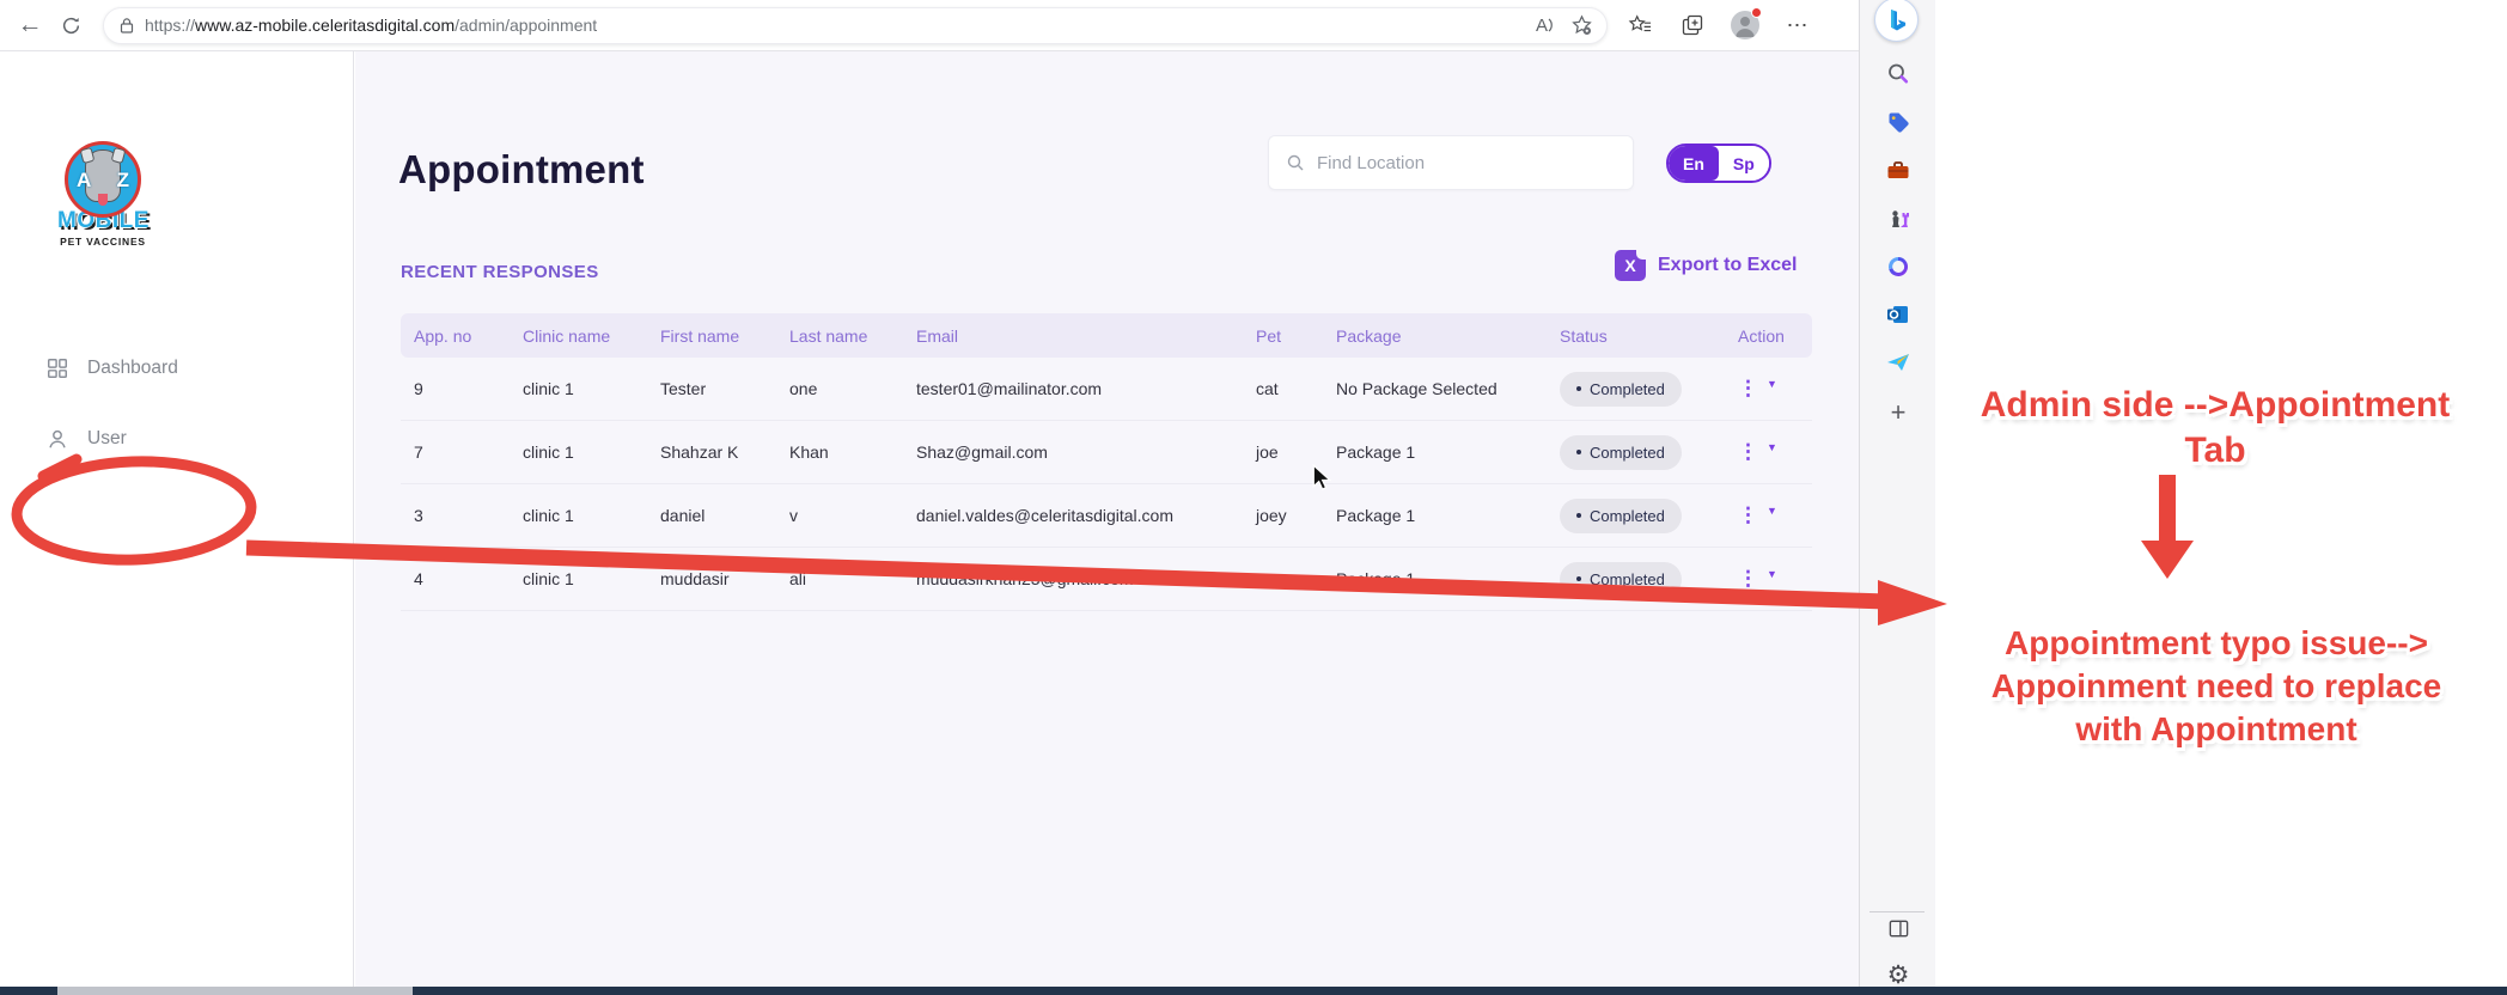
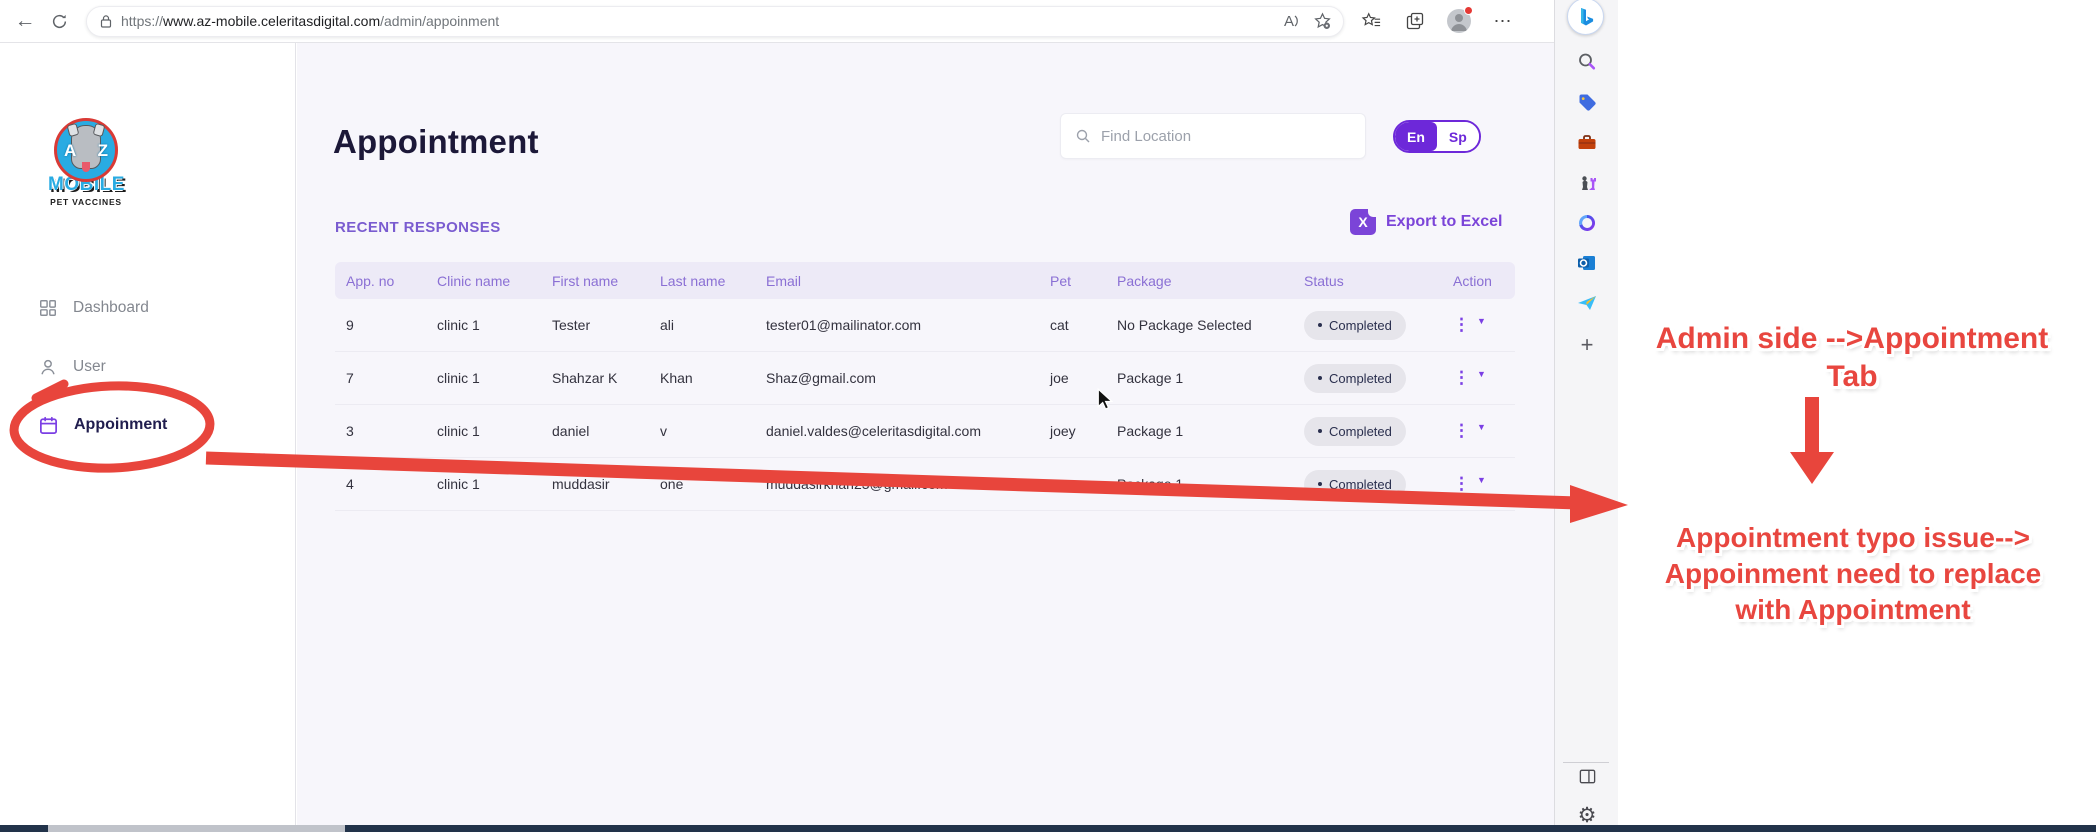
  ←
  https://www.az-mobile.celeritasdigital.com/admin/appoinment
  A
  ⋯
  +
  ⚙
  A
  Z
  MOBILE
  PET VACCINES
  Dashboard
  User
+ Appoinment
  Appointment
  Find Location
  En
  Sp
  RECENT RESPONSES
  X
  Export to Excel
  App. no
  Clinic name
  First name
  Last name
  Email
  Pet
  Package
  Status
  Action
  9
  clinic 1
  Tester
- one
+ ali
  tester01@mailinator.com
  cat
  No Package Selected
  Completed
  ⋮
  ▼
  7
  clinic 1
  Shahzar K
  Khan
  Shaz@gmail.com
  joe
  Package 1
  Completed
  ⋮
  ▼
  3
  clinic 1
  daniel
  v
  daniel.valdes@celeritasdigital.com
  joey
  Package 1
  Completed
  ⋮
  ▼
  4
  clinic 1
  muddasir
- ali
+ one
  Completed
  ⋮
  ▼
  Admin side -->Appointment
  Tab
  Appointment typo issue-->
  Appoinment need to replace
  with Appointment
